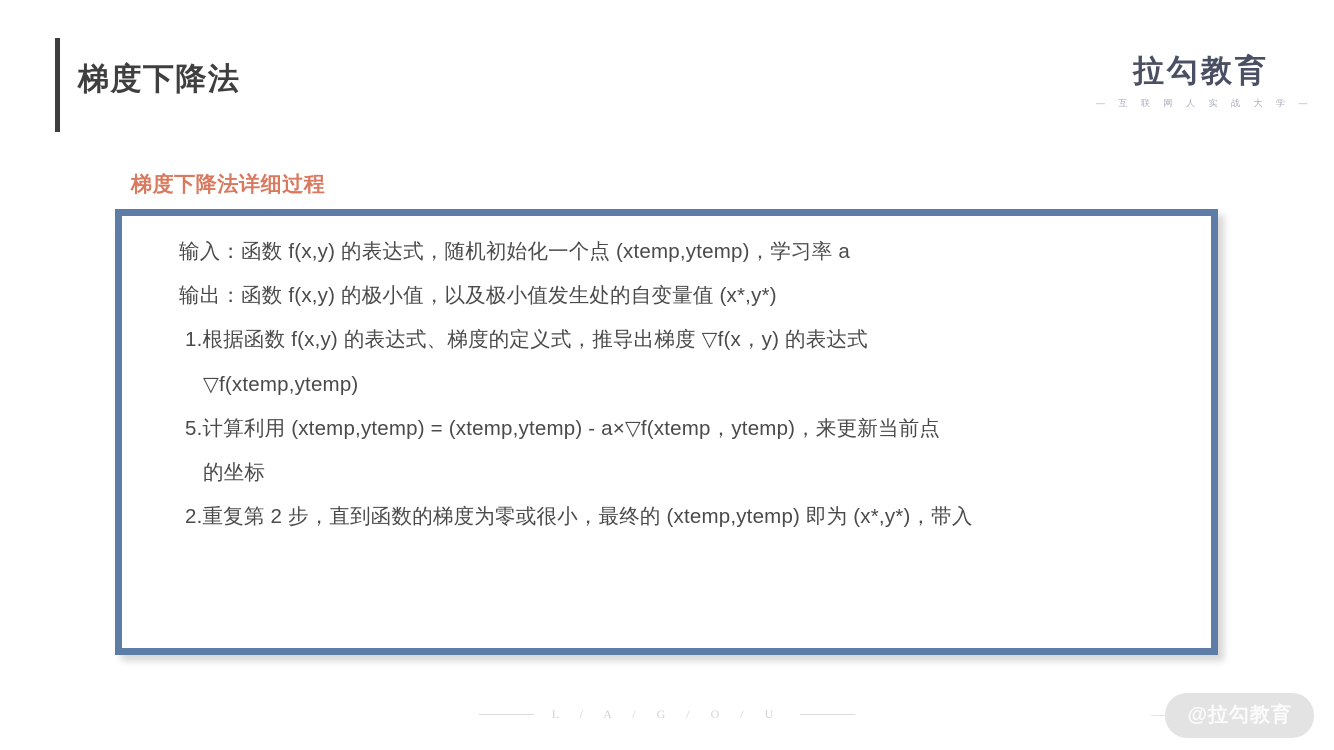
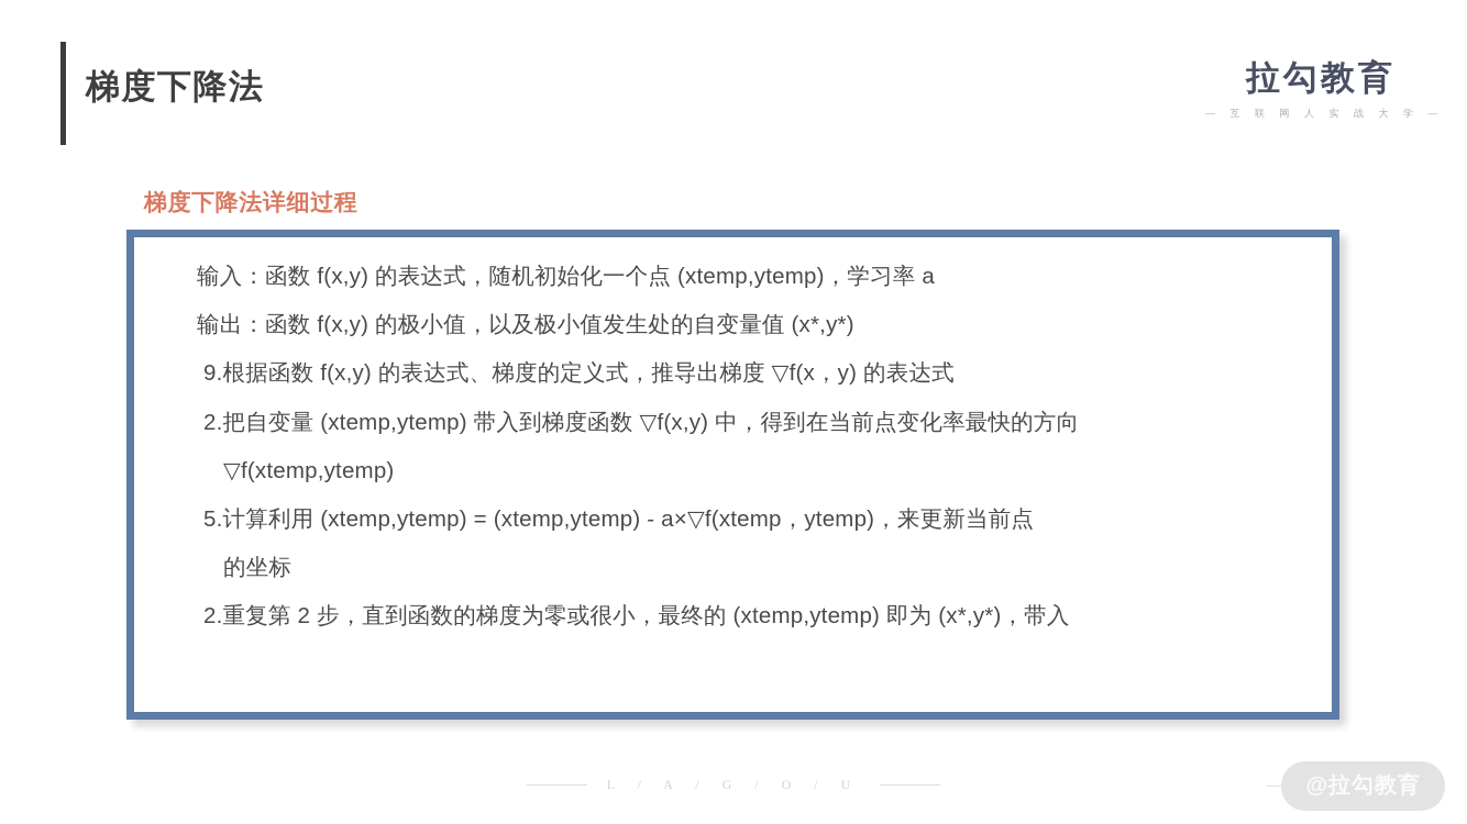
  梯度下降法
  拉勾教育
  — 互 联 网 人 实 战 大 学 —
  梯度下降法详细过程
  输入：函数 f(x,y) 的表达式，随机初始化一个点 (xtemp,ytemp)，学习率 a
  输出：函数 f(x,y) 的极小值，以及极小值发生处的自变量值 (x*,y*)
- 1.根据函数 f(x,y) 的表达式、梯度的定义式，推导出梯度 ▽f(x，y) 的表达式
+ 9.根据函数 f(x,y) 的表达式、梯度的定义式，推导出梯度 ▽f(x，y) 的表达式
+ 2.把自变量 (xtemp,ytemp) 带入到梯度函数 ▽f(x,y) 中，得到在当前点变化率最快的方向
  ▽f(xtemp,ytemp)
  5.计算利用 (xtemp,ytemp) = (xtemp,ytemp) - a×▽f(xtemp，ytemp)，来更新当前点
  的坐标
  2.重复第 2 步，直到函数的梯度为零或很小，最终的 (xtemp,ytemp) 即为 (x*,y*)，带入
  L / A / G / O / U
  @拉勾教育
